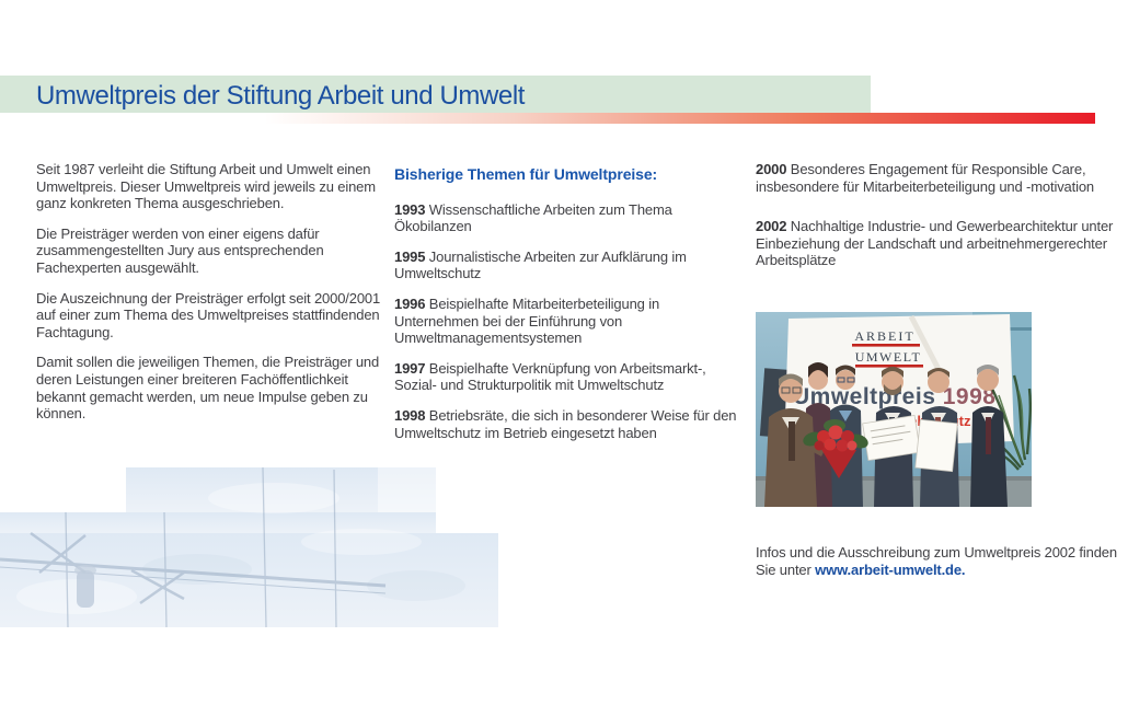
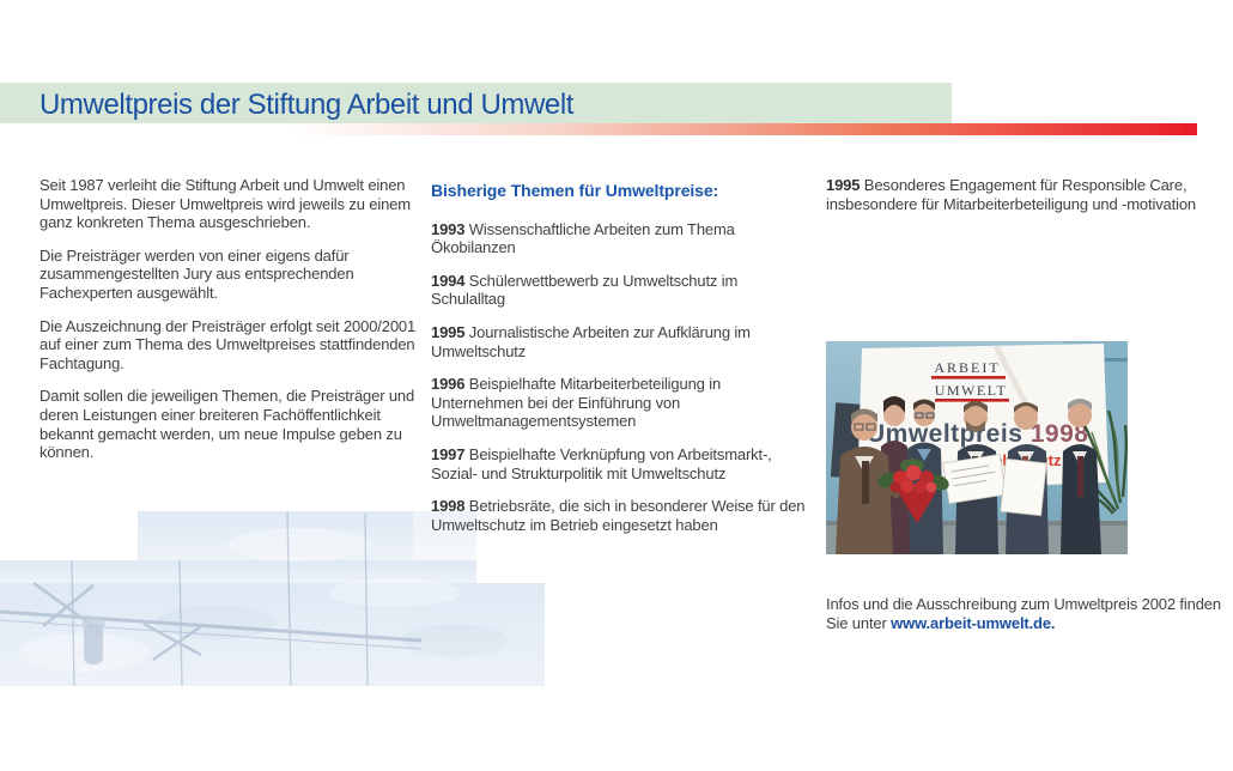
  Umweltpreis der Stiftung Arbeit und Umwelt
  Seit 1987 verleiht die Stiftung Arbeit und Umwelt einen Umweltpreis. Dieser Umweltpreis wird jeweils zu einem ganz konkreten Thema ausgeschrieben.
  Die Preisträger werden von einer eigens dafür zusammengestellten Jury aus entsprechenden Fachexperten ausgewählt.
  Die Auszeichnung der Preisträger erfolgt seit 2000/2001 auf einer zum Thema des Umweltpreises stattfindenden Fachtagung.
  Damit sollen die jeweiligen Themen, die Preisträger und deren Leistungen einer breiteren Fachöffentlichkeit bekannt gemacht werden, um neue Impulse geben zu können.
  Bisherige Themen für Umweltpreise:
  1993 Wissenschaftliche Arbeiten zum Thema Ökobilanzen
+ 1994 Schülerwettbewerb zu Umweltschutz im Schulalltag
  1995 Journalistische Arbeiten zur Aufklärung im Umweltschutz
  1996 Beispielhafte Mitarbeiterbeteiligung in Unternehmen bei der Einführung von Umweltmanagementsystemen
  1997 Beispielhafte Verknüpfung von Arbeitsmarkt-, Sozial- und Strukturpolitik mit Umweltschutz
  1998 Betriebsräte, die sich in besonderer Weise für den Umweltschutz im Betrieb eingesetzt haben
- 2000 Besonderes Engagement für Responsible Care, insbesondere für Mitarbeiterbeteiligung und -motivation
+ 1995 Besonderes Engagement für Responsible Care, insbesondere für Mitarbeiterbeteiligung und -motivation
- 2002 Nachhaltige Industrie- und Gewerbearchitektur unter Einbeziehung der Landschaft und arbeitnehmergerechter Arbeitsplätze
  ARBEIT
  UMWELT
  Umweltpreis 1998
  Infos und die Ausschreibung zum Umweltpreis 2002 finden Sie unter www.arbeit-umwelt.de.
